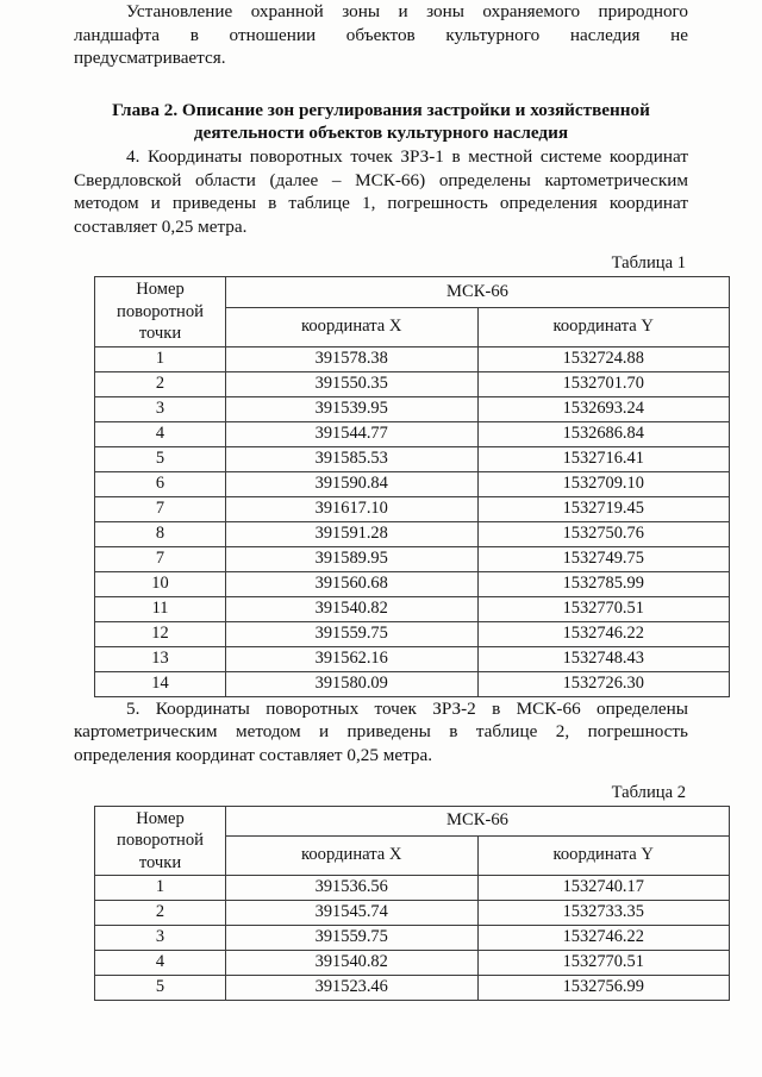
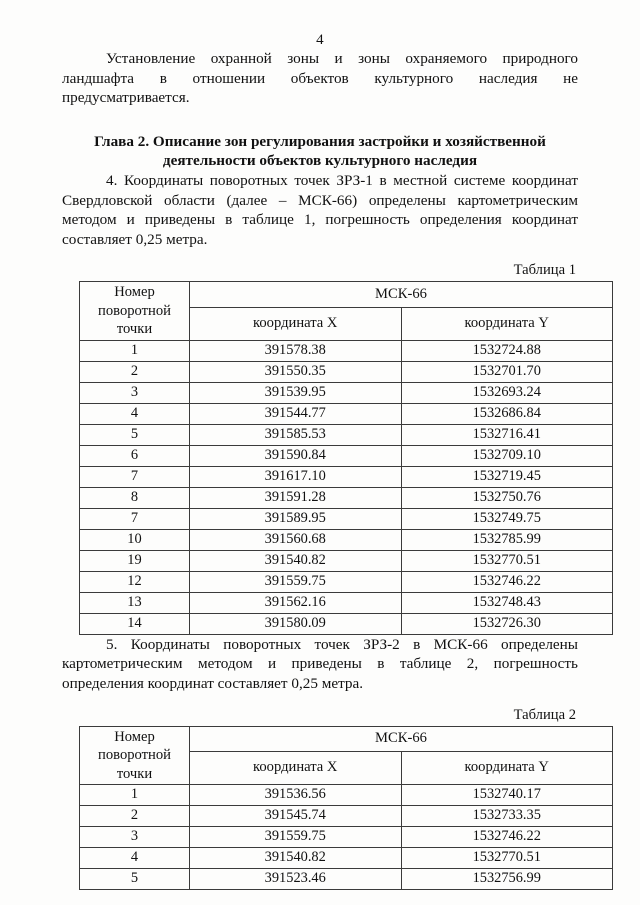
+ 4
  Установление охранной зоны и зоны охраняемого природного ландшафта в отношении объектов культурного наследия не предусматривается.
  Глава 2. Описание зон регулирования застройки и хозяйственной деятельности объектов культурного наследия
  4. Координаты поворотных точек ЗРЗ-1 в местной системе координат Свердловской области (далее – МСК-66) определены картометрическим методом и приведены в таблице 1, погрешность определения координат составляет 0,25 метра.
  Таблица 1
  Номер поворотной точки	МСК-66
  координата X	координата Y
  1	391578.38	1532724.88
  2	391550.35	1532701.70
  3	391539.95	1532693.24
  4	391544.77	1532686.84
  5	391585.53	1532716.41
  6	391590.84	1532709.10
  7	391617.10	1532719.45
  8	391591.28	1532750.76
  7	391589.95	1532749.75
  10	391560.68	1532785.99
- 11	391540.82	1532770.51
+ 19	391540.82	1532770.51
  12	391559.75	1532746.22
  13	391562.16	1532748.43
  14	391580.09	1532726.30
  5. Координаты поворотных точек ЗРЗ-2 в МСК-66 определены картометрическим методом и приведены в таблице 2, погрешность определения координат составляет 0,25 метра.
  Таблица 2
  Номер поворотной точки	МСК-66
  координата X	координата Y
  1	391536.56	1532740.17
  2	391545.74	1532733.35
  3	391559.75	1532746.22
  4	391540.82	1532770.51
  5	391523.46	1532756.99
